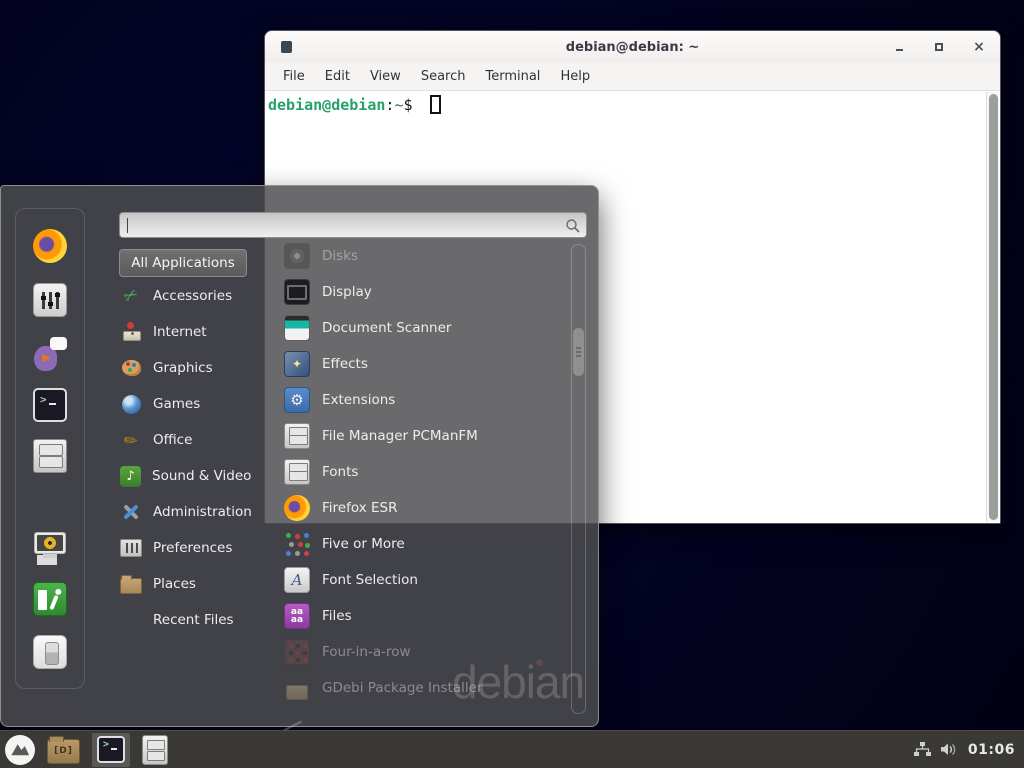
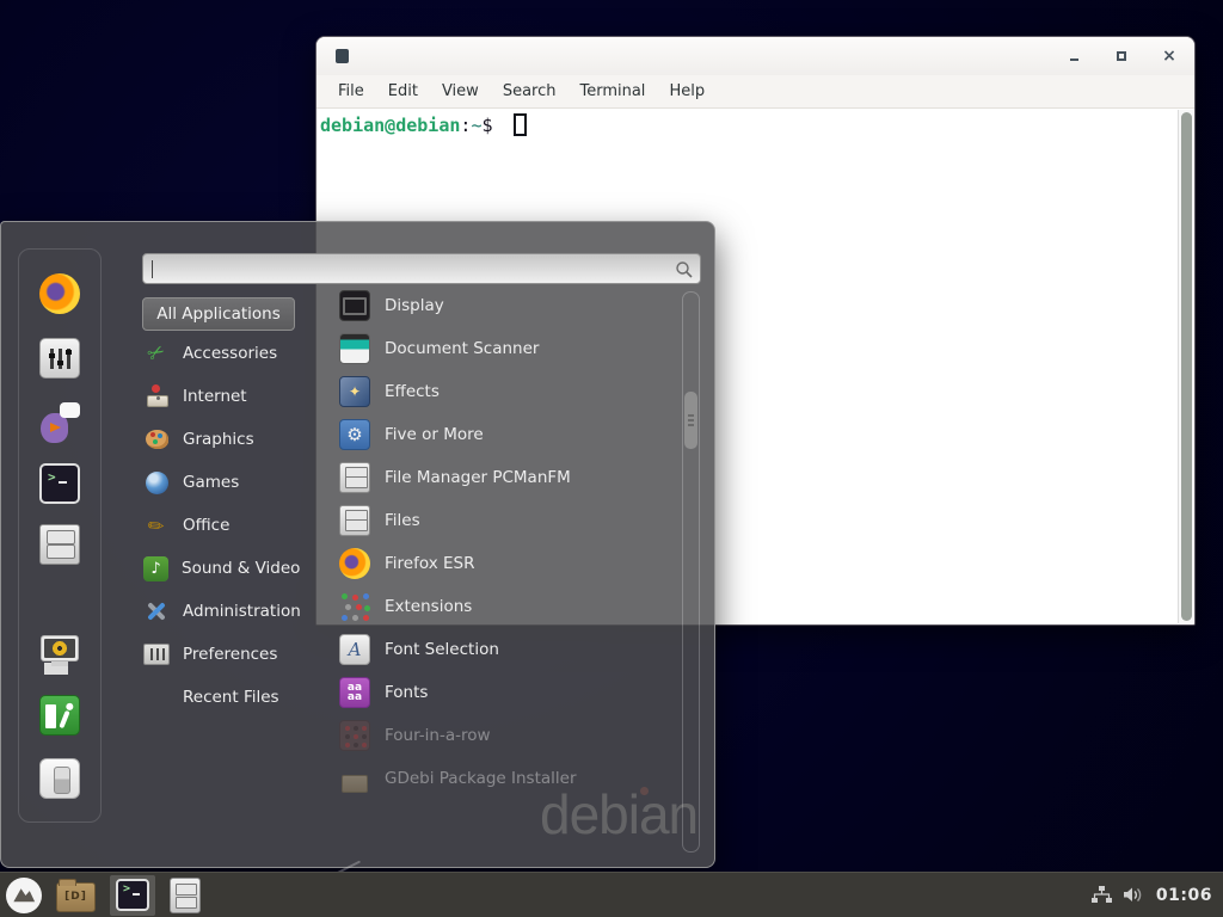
  debian
- debian@debian: ~
  ×
  File
  Edit
  View
  Search
  Terminal
  Help
  debian@debian
  :
  ~
  $
  All Applications
  Accessories
  Internet
  Graphics
  Games
  Office
  Sound & Video
  Administration
  Preferences
- Places
  Recent Files
- Disks
  Display
  Document Scanner
  Effects
- Extensions
+ Five or More
  File Manager PCManFM
- Fonts
+ Files
  Firefox ESR
- Five or More
+ Extensions
  Font Selection
- Files
+ Fonts
  Four-in-a-row
  GDebi Package Installer
  [D]
  01:06
